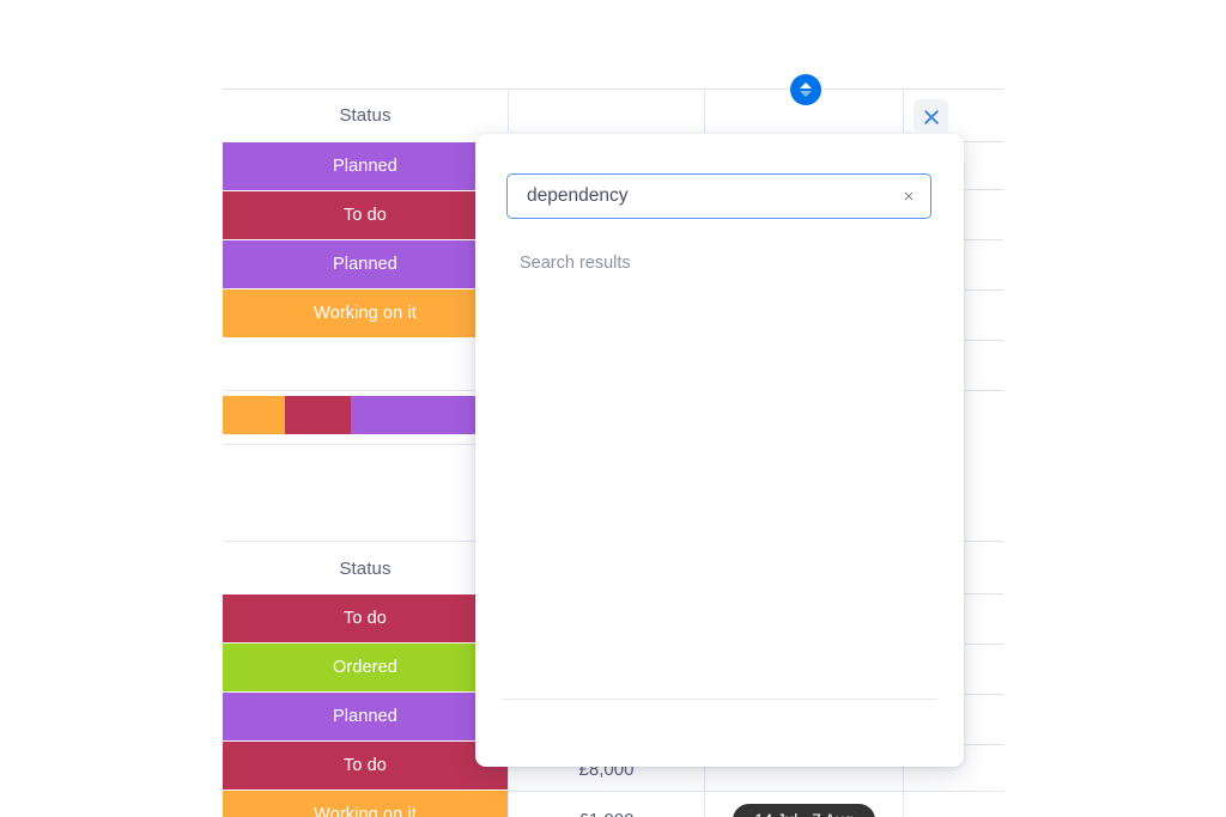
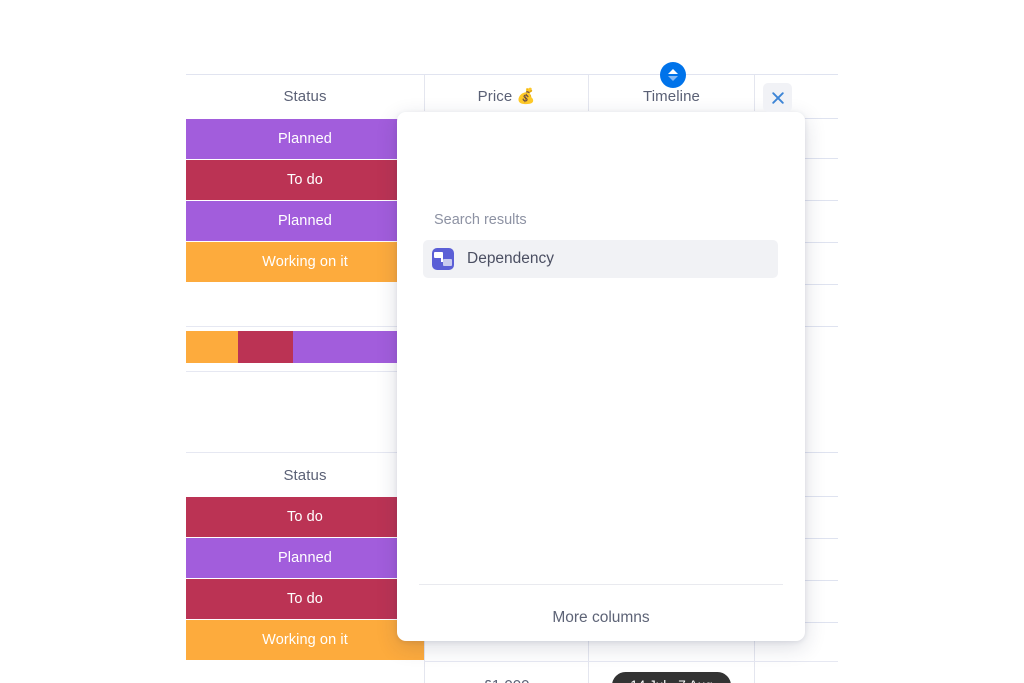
  Status
+ Price 💰
+ Timeline
  Planned
  To do
  Planned
  Working on it
  Status
  To do
- Ordered
  Planned
  To do
  Working on it
- £8,000
- dependency
- ×
  Search results
+ Dependency
+ More columns
